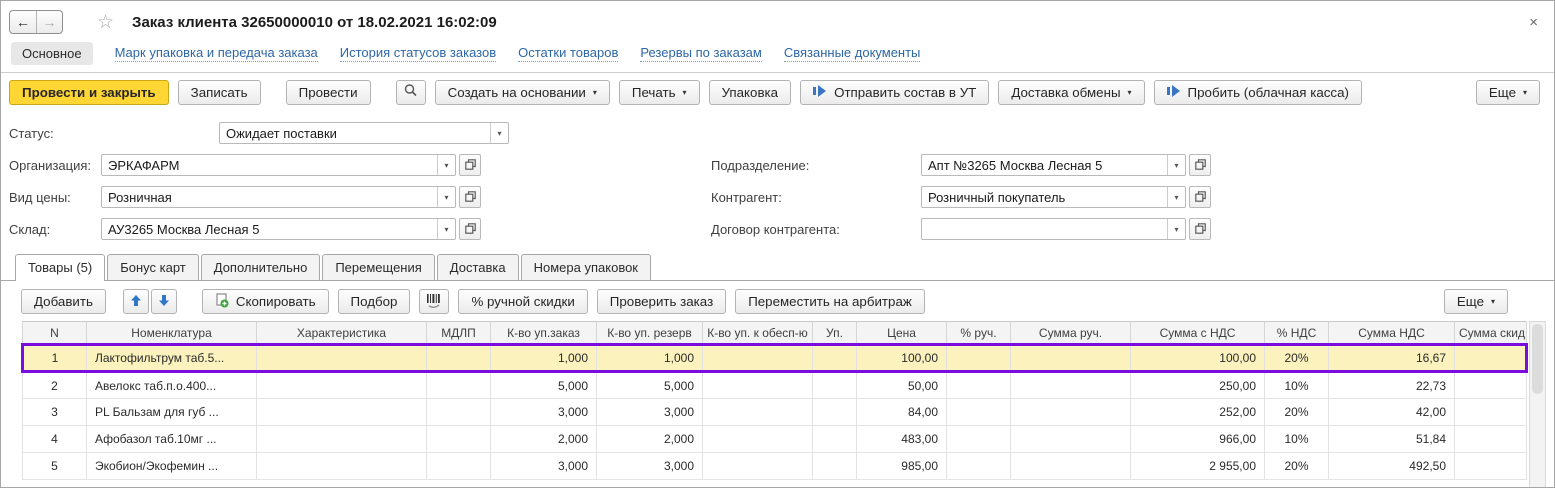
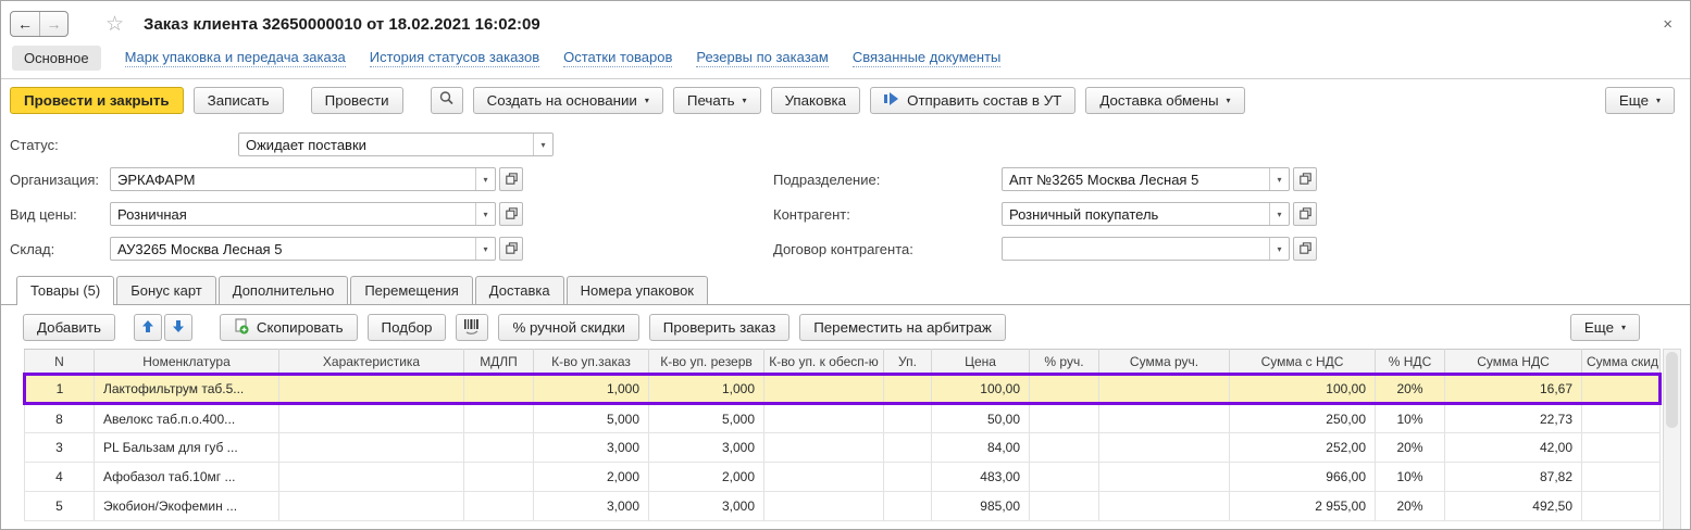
  ←
  →
  ☆
  Заказ клиента 32650000010 от 18.02.2021 16:02:09
  ×
  Основное
  Марк упаковка и передача заказа
  История статусов заказов
  Остатки товаров
  Резервы по заказам
  Связанные документы
  Провести и закрыть
  Записать
  Провести
  Создать на основании
  ▾
  Печать
  ▾
  Упаковка
  Отправить состав в УТ
  Доставка обмены
  ▾
- Пробить (облачная касса)
  Еще
  ▾
  Статус:
  Ожидает поставки
  ▾
  Организация:
  ЭРКАФАРМ
  ▾
  Подразделение:
  Апт №3265 Москва Лесная 5
  ▾
  Вид цены:
  Розничная
  ▾
  Контрагент:
  Розничный покупатель
  ▾
  Склад:
  АУ3265 Москва Лесная 5
  ▾
  Договор контрагента:
  ▾
  Товары (5)
  Бонус карт
  Дополнительно
  Перемещения
  Доставка
  Номера упаковок
  Добавить
  Скопировать
  Подбор
  % ручной скидки
  Проверить заказ
  Переместить на арбитраж
  Еще
  ▾
  N	Номенклатура	Характеристика	МДЛП	К-во уп.заказ	К-во уп. резерв	К-во уп. к обесп-ю	Уп.	Цена	% руч.	Сумма руч.	Сумма с НДС	% НДС	Сумма НДС	Сумма скид
  1	Лактофильтрум таб.5...			1,000	1,000			100,00			100,00	20%	16,67
- 2	Авелокс таб.п.о.400...			5,000	5,000			50,00			250,00	10%	22,73
+ 8	Авелокс таб.п.о.400...			5,000	5,000			50,00			250,00	10%	22,73
  3	PL Бальзам для губ ...			3,000	3,000			84,00			252,00	20%	42,00
- 4	Афобазол таб.10мг ...			2,000	2,000			483,00			966,00	10%	51,84
+ 4	Афобазол таб.10мг ...			2,000	2,000			483,00			966,00	10%	87,82
  5	Экобион/Экофемин ...			3,000	3,000			985,00			2 955,00	20%	492,50
